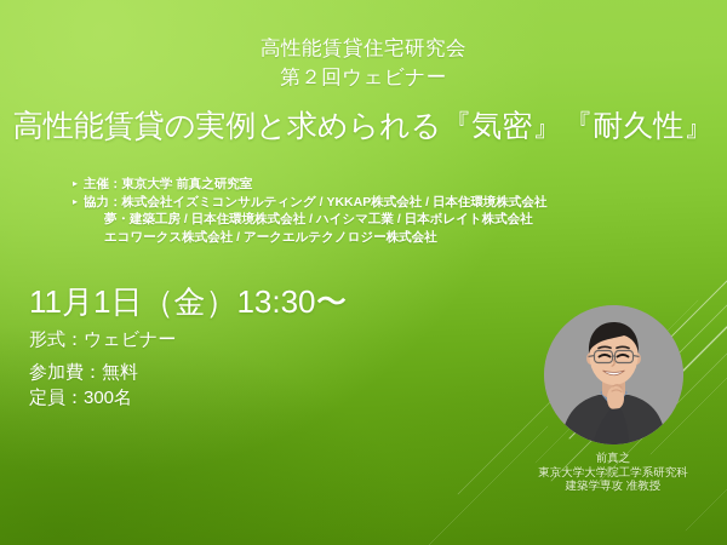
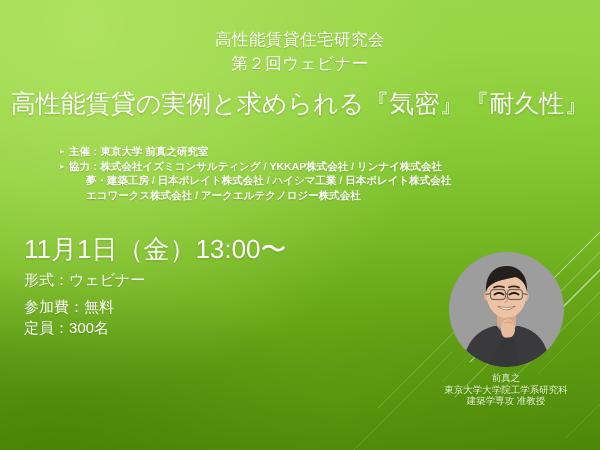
  高性能賃貸住宅研究会
  第２回ウェビナー
  高性能賃貸の実例と求められる『気密』『耐久性』
  ▸
  主催：東京大学 前真之研究室
  ▸
- 協力：株式会社イズミコンサルティング / YKKAP株式会社 / 日本住環境株式会社
+ 協力：株式会社イズミコンサルティング / YKKAP株式会社 / リンナイ株式会社
- 夢・建築工房 / 日本住環境株式会社 / ハイシマ工業 / 日本ボレイト株式会社
+ 夢・建築工房 / 日本ボレイト株式会社 / ハイシマ工業 / 日本ボレイト株式会社
  エコワークス株式会社 / アークエルテクノロジー株式会社
- 11月1日（金）13:30〜
+ 11月1日（金）13:00〜
  形式：ウェビナー
  参加費：無料
  定員：300名
  前真之
  東京大学大学院工学系研究科
  建築学専攻 准教授
